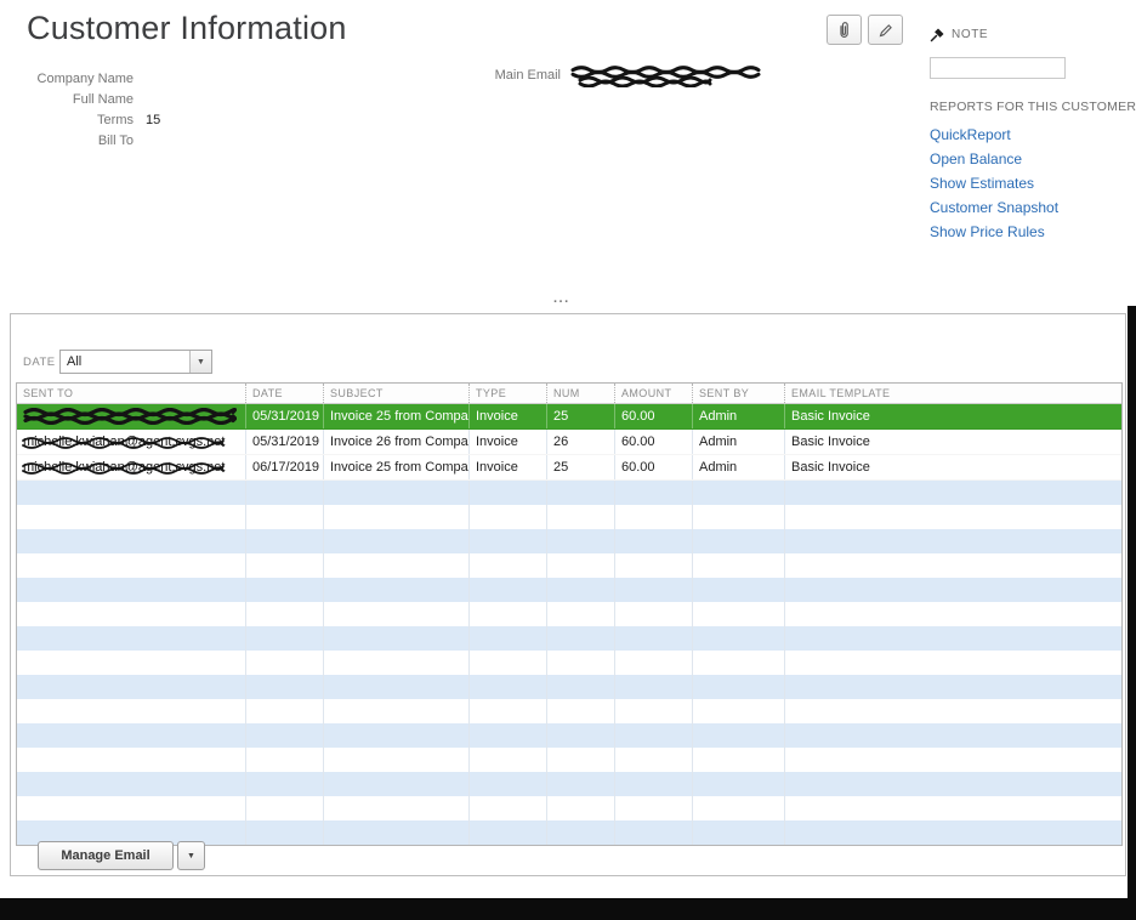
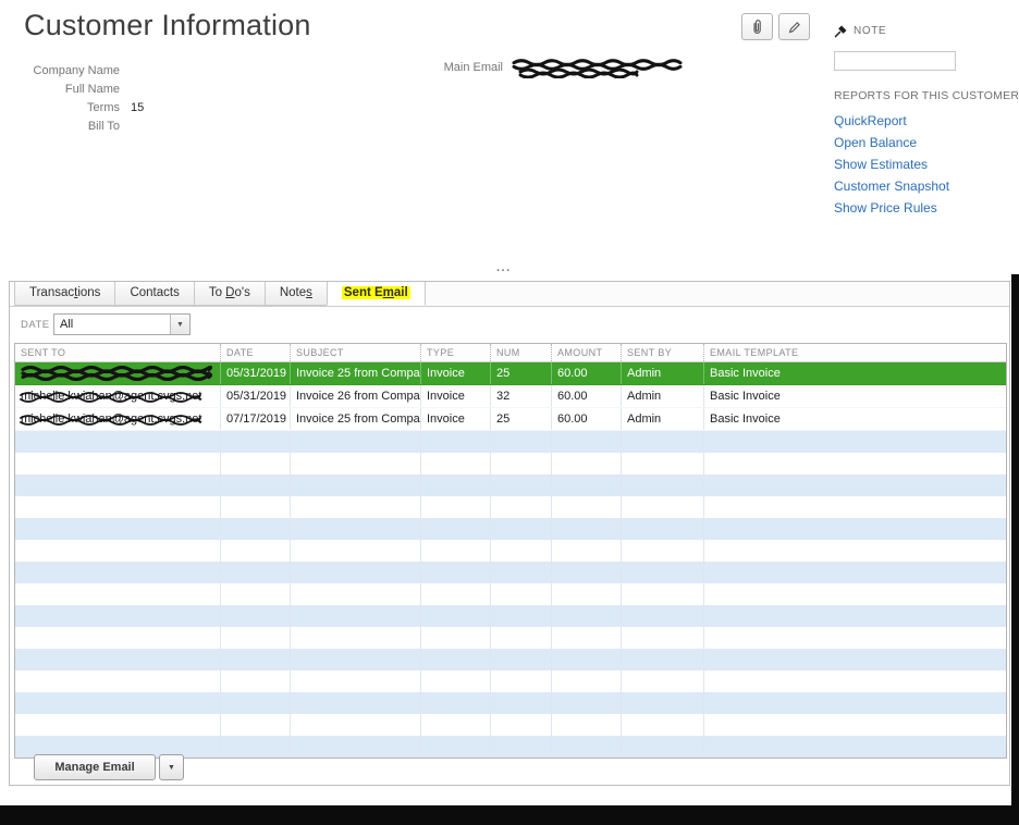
  Customer Information
  Company Name
  Full Name
  Terms
  15
  Bill To
  Main Email
  NOTE
  REPORTS FOR THIS CUSTOMER
  QuickReport
  Open Balance
  Show Estimates
  Customer Snapshot
  Show Price Rules
  ...
+ Transactions
+ Contacts
+ To Do's
+ Notes
+ Sent Email
  DATE
  All
  SENT TO
  DATE
  SUBJECT
  TYPE
  NUM
  AMOUNT
  SENT BY
  EMAIL TEMPLATE
  05/31/2019
  Invoice 25 from Compa
  Invoice
  25
  60.00
  Admin
  Basic Invoice
  michelle.kwiahan@agent.cvgs.net
  05/31/2019
  Invoice 26 from Compa
  Invoice
- 26
+ 32
  60.00
  Admin
  Basic Invoice
  michelle.kwiahan@agent.cvgs.net
- 06/17/2019
+ 07/17/2019
  Invoice 25 from Compa
  Invoice
  25
  60.00
  Admin
  Basic Invoice
  Manage Email
